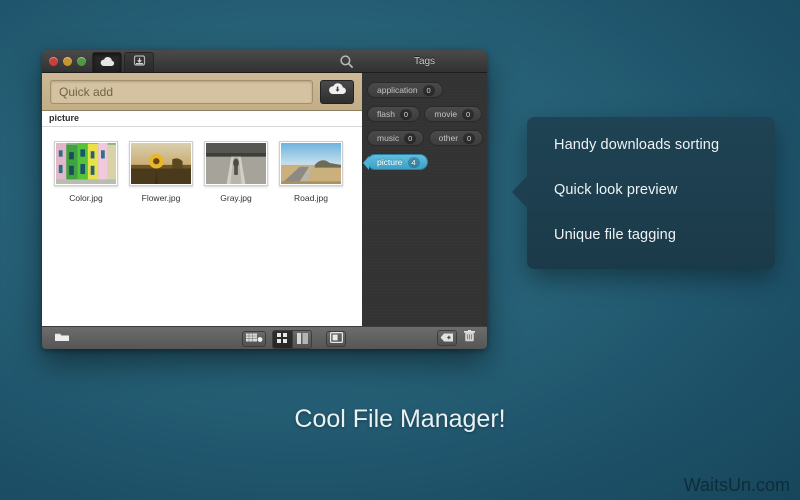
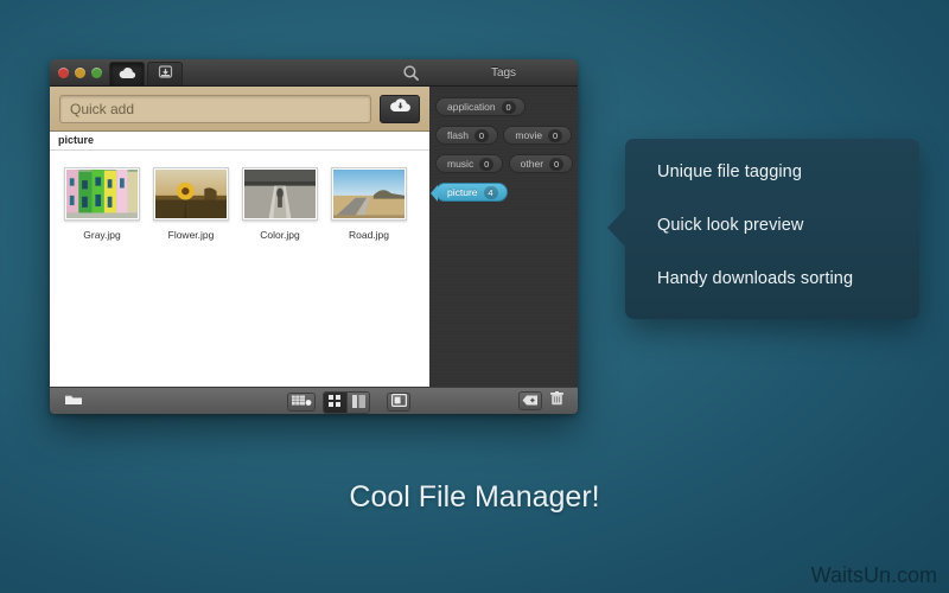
  Quick add
  picture
- Color.jpg
+ Gray.jpg
  Flower.jpg
- Gray.jpg
+ Color.jpg
  Road.jpg
  Tags
  application
  0
  flash
  0
  movie
  0
  music
  0
  other
  0
  picture
  4
- Handy downloads sorting
+ Unique file tagging
  Quick look preview
- Unique file tagging
+ Handy downloads sorting
  Cool File Manager!
  WaitsUn.com
